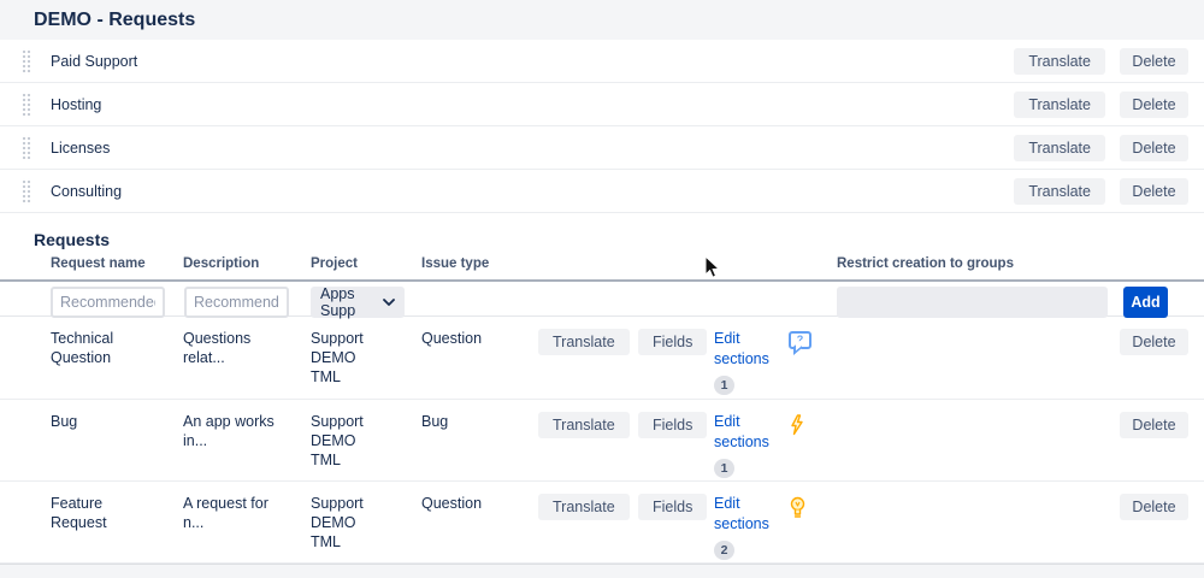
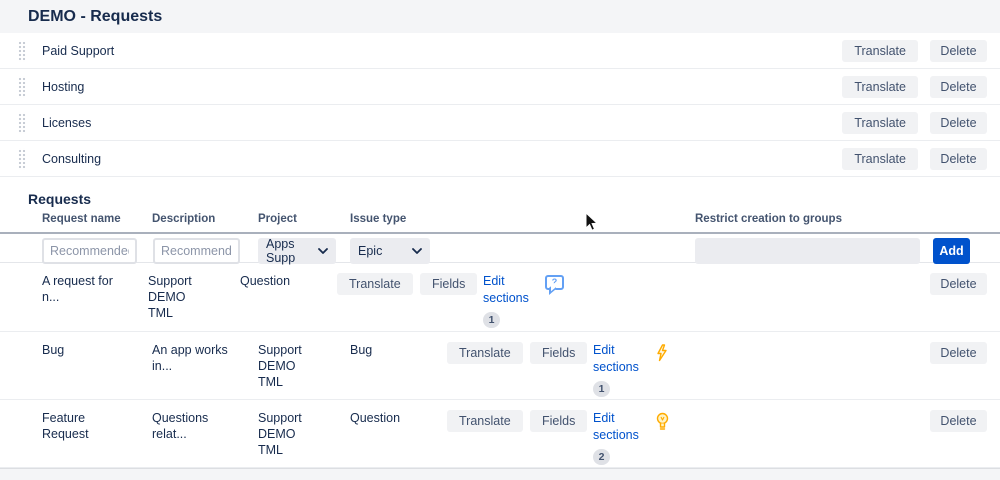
  DEMO - Requests
  Paid Support
  Translate
  Delete
  Hosting
  Translate
  Delete
  Licenses
  Translate
  Delete
  Consulting
  Translate
  Delete
  Requests
  Request name
  Description
  Project
  Issue type
  Restrict creation to groups
  Recommende
  Recommend
  Apps Supp
+ Epic
  Add
- Technical Question
- Questions relat...
+ A request for n...
  Support DEMO TML
  Question
  Translate
  Fields
  Edit sections
  1
  ?
  Delete
  Bug
  An app works in...
  Support DEMO TML
  Bug
  Translate
  Fields
  Edit sections
  1
  Delete
  Feature Request
- A request for n...
+ Questions relat...
  Support DEMO TML
  Question
  Translate
  Fields
  Edit sections
  2
  Delete
